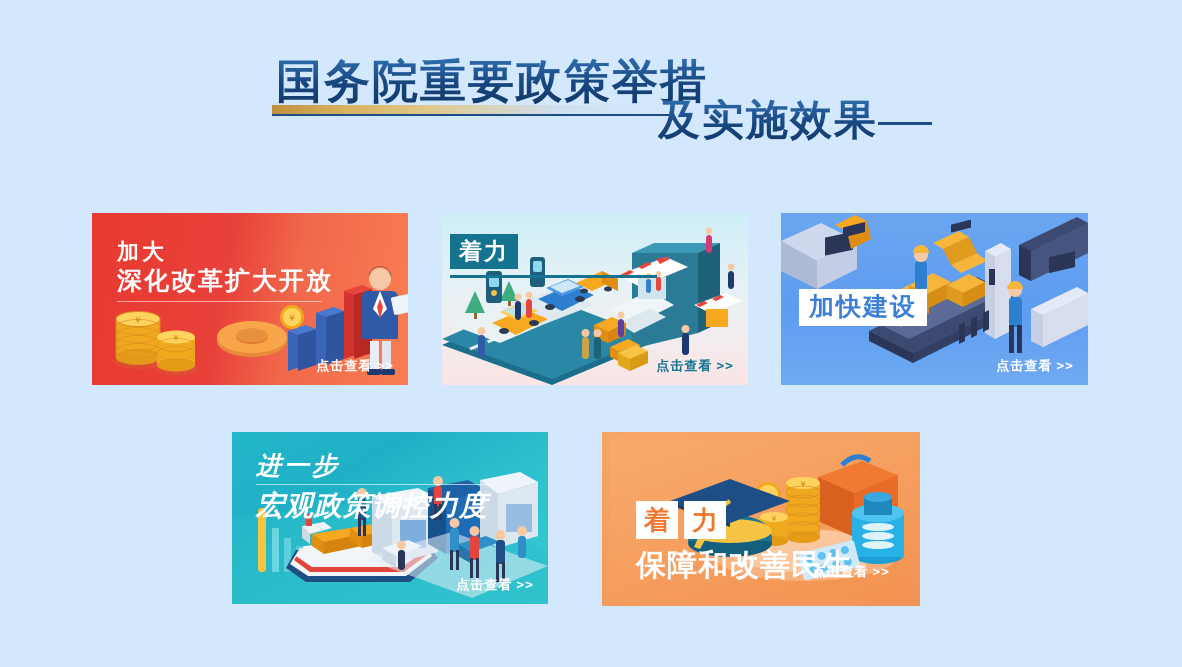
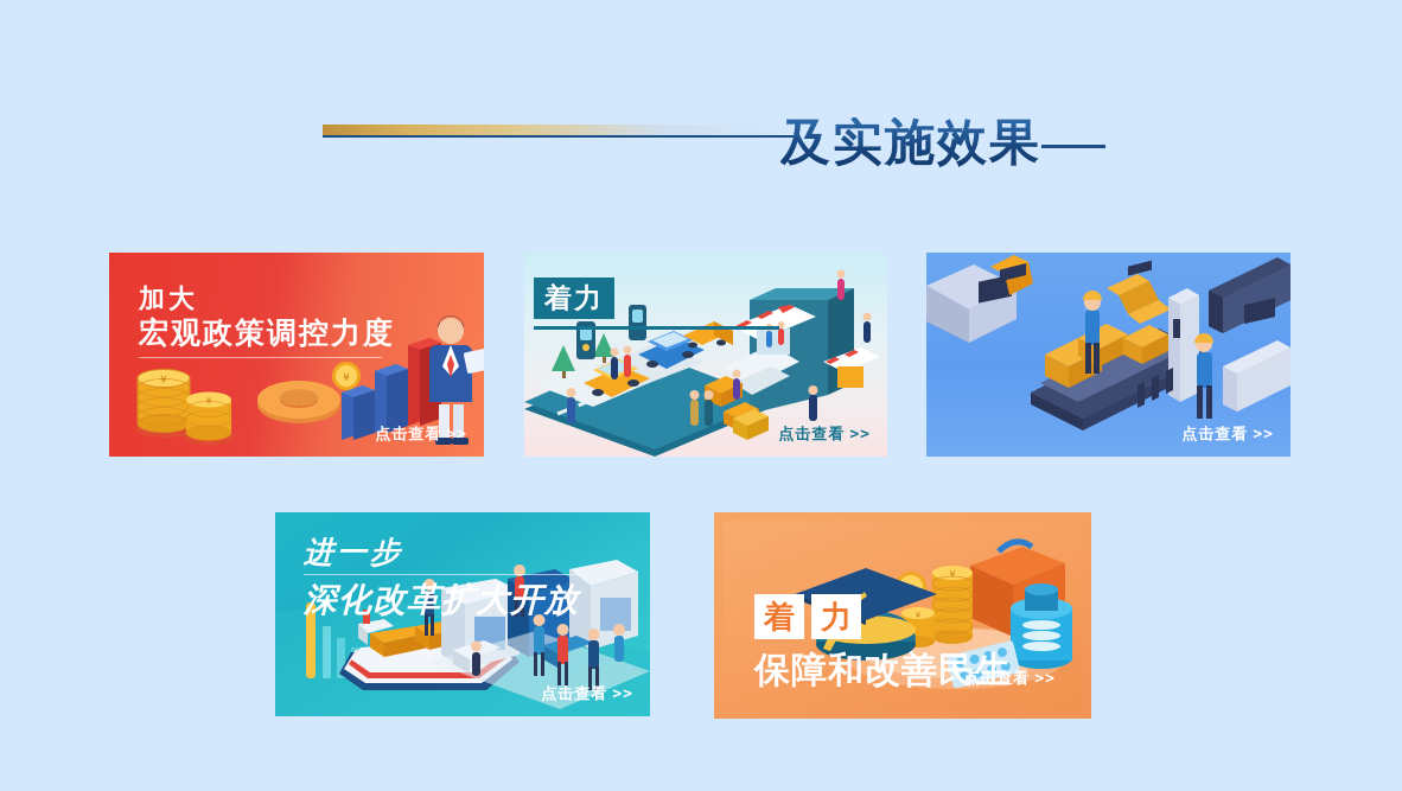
- 国务院重要政策举措
  及实施效果
  ¥
  ¥
  ¥
  加大
- 深化改革扩大开放
+ 宏观政策调控力度
  点击查看 >>
  着力
  点击查看 >>
- 加快建设
  点击查看 >>
  进一步
- 宏观政策调控力度
+ 深化改革扩大开放
  点击查看 >>
  ¥
  ¥
  着
  力
  保障和改善民生
  点击查看 >>
